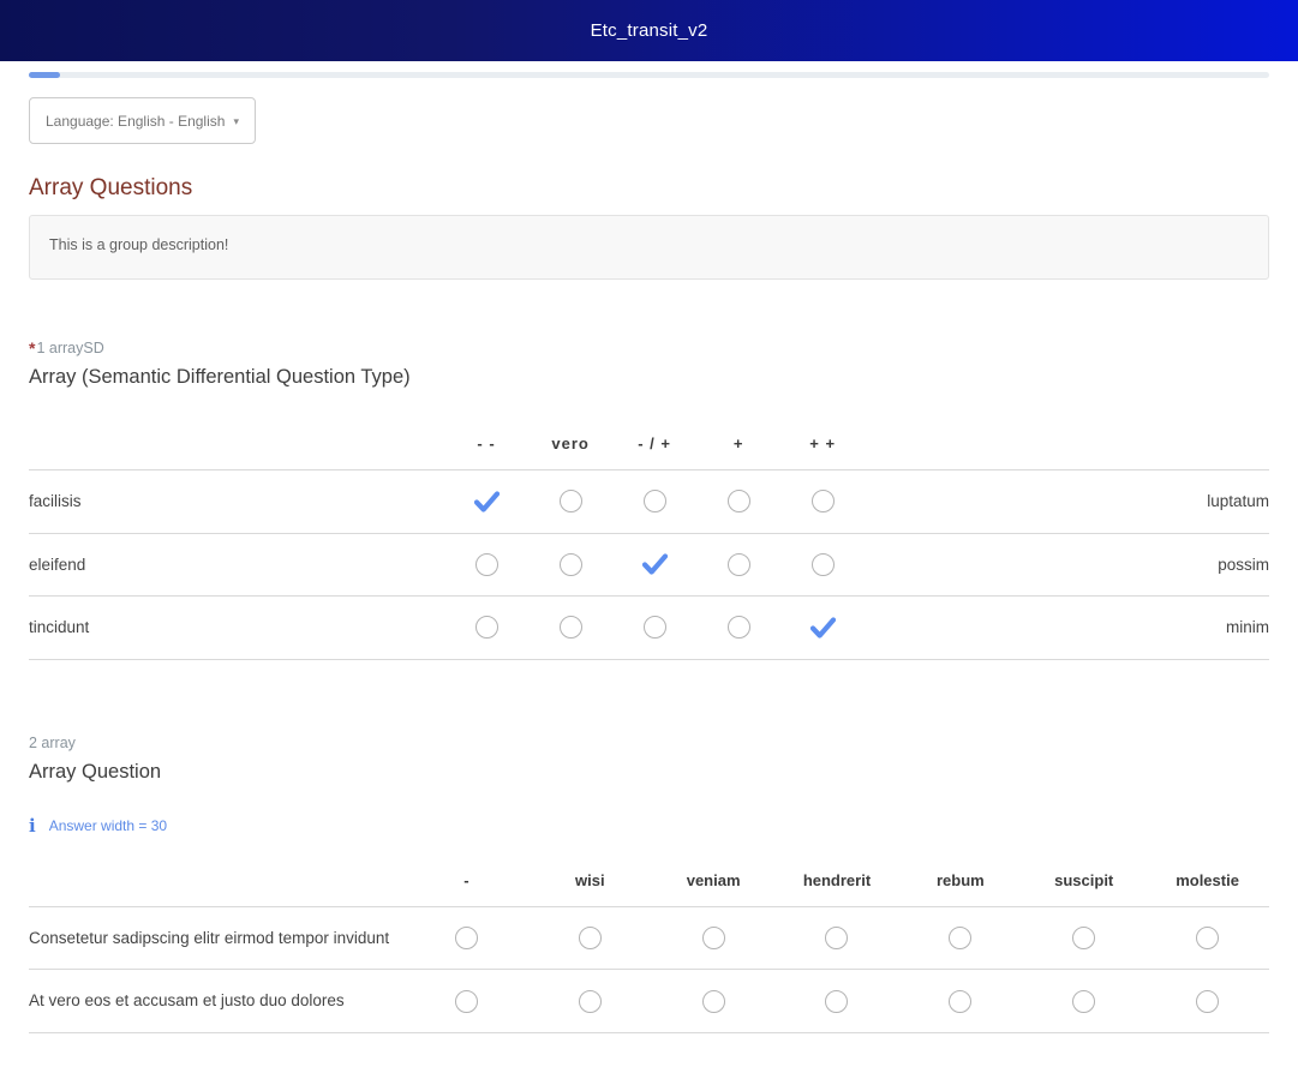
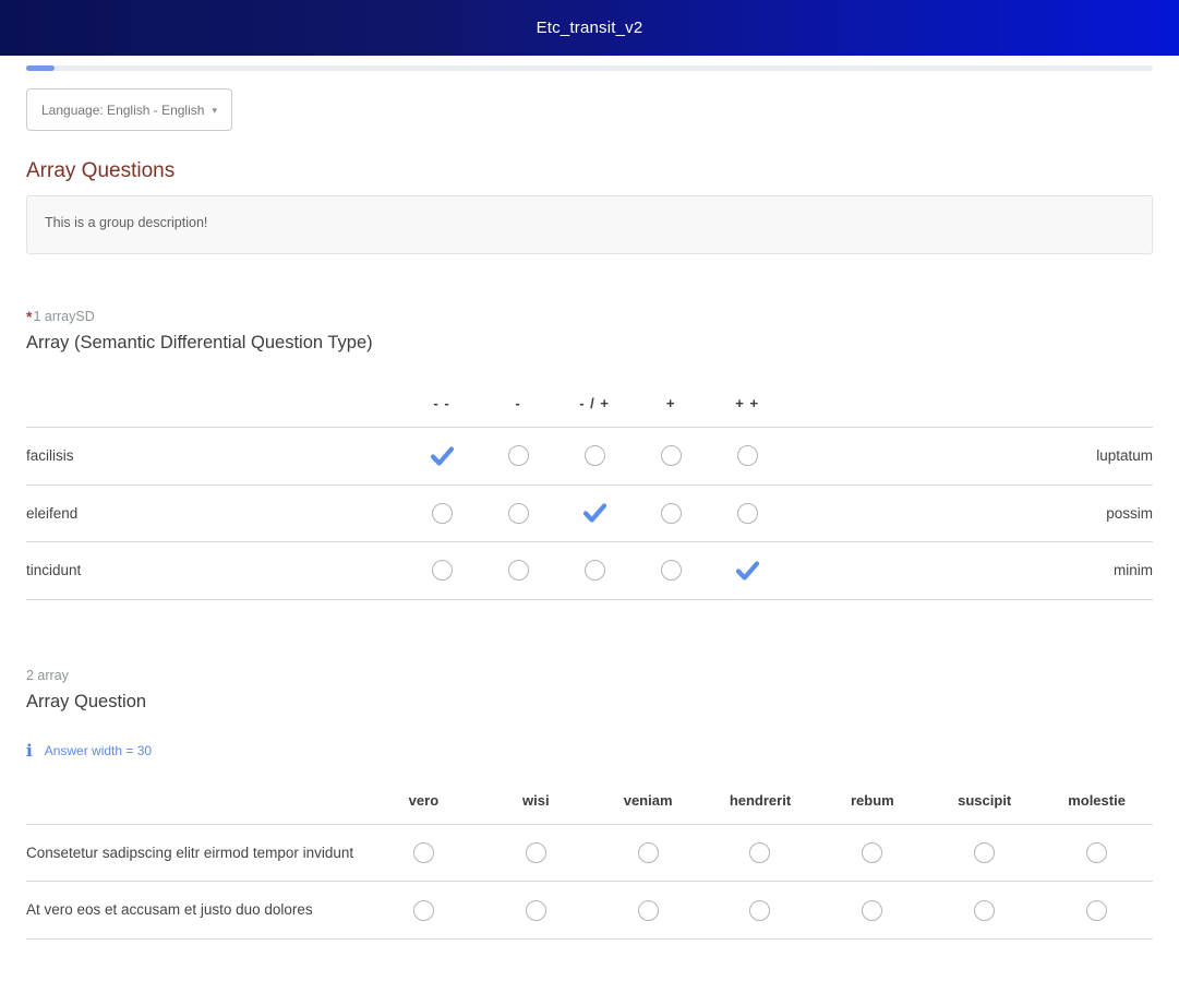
  Etc_transit_v2
  Language: English - English
  ▾
  Array Questions
  This is a group description!
  *1 arraySD
  Array (Semantic Differential Question Type)
- 	- -	vero	- / +	+	+ +
+ 	- -	-	- / +	+	+ +
  facilisis						luptatum
  eleifend						possim
  tincidunt						minim
  2 array
  Array Question
  i
  Answer width = 30
- 	-	wisi	veniam	hendrerit	rebum	suscipit	molestie
+ 	vero	wisi	veniam	hendrerit	rebum	suscipit	molestie
  Consetetur sadipscing elitr eirmod tempor invidunt
  At vero eos et accusam et justo duo dolores
